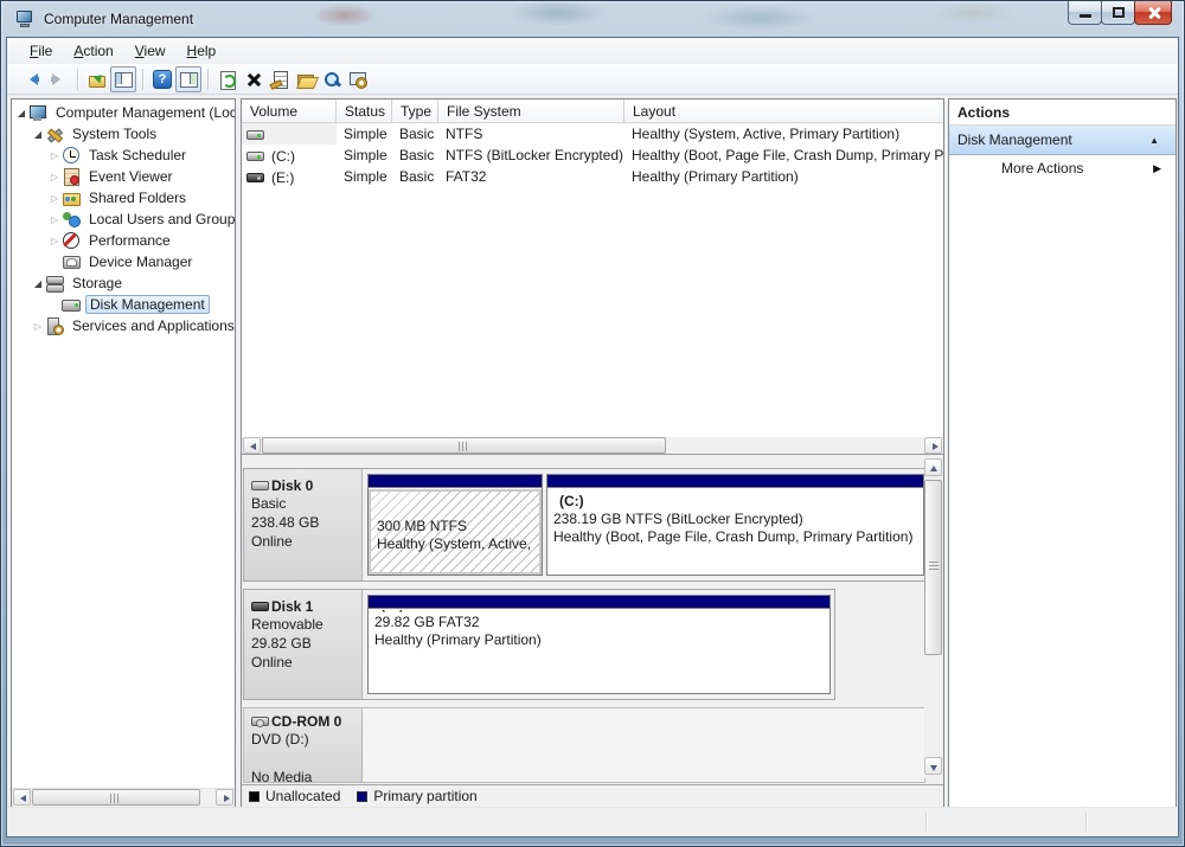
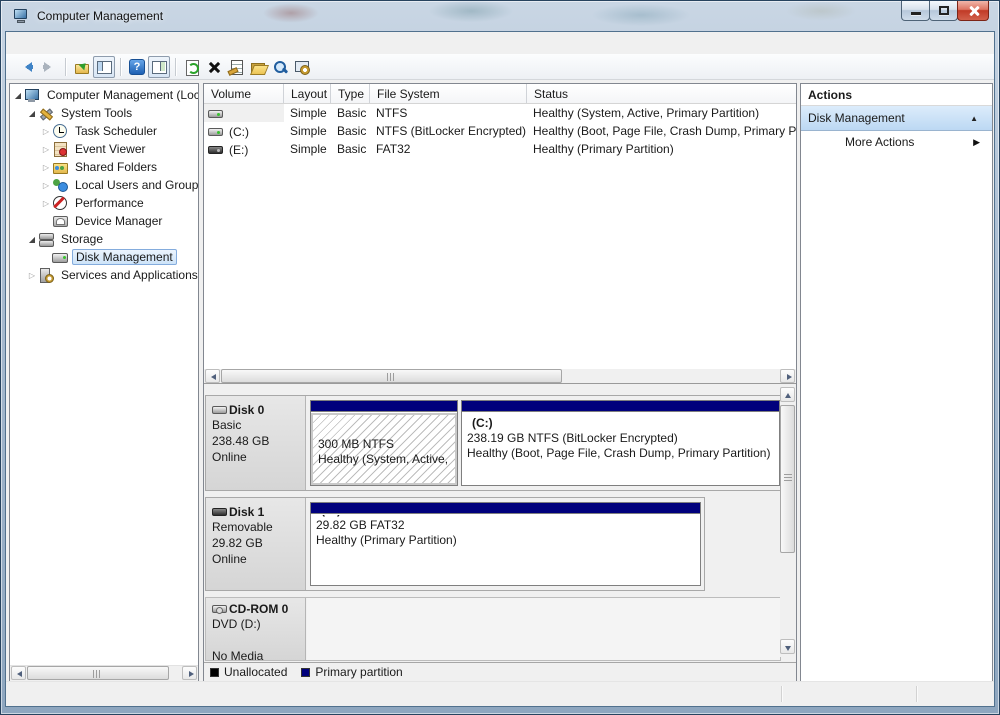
  Computer Management
- File
- Action
- View
- Help
  ◢
  Computer Management (Loc
  ◢
  System Tools
  ▷
  Task Scheduler
  ▷
  Event Viewer
  ▷
  Shared Folders
  ▷
  Local Users and Group
  ▷
  Performance
  Device Manager
  ◢
  Storage
  Disk Management
  ▷
  Services and Applications
  Volume
- Status
+ Layout
  Type
  File System
- Layout
+ Status
  Simple
  Basic
  NTFS
  Healthy (System, Active, Primary Partition)
  (C:)
  Simple
  Basic
  NTFS (BitLocker Encrypted)
  Healthy (Boot, Page File, Crash Dump, Primary P
  (E:)
  Simple
  Basic
  FAT32
  Healthy (Primary Partition)
  Disk 0
  Basic
  238.48 GB
  Online
  300 MB NTFS
  Healthy (System, Active,
  (C:)
  238.19 GB NTFS (BitLocker Encrypted)
  Healthy (Boot, Page File, Crash Dump, Primary Partition)
  Disk 1
  Removable
  29.82 GB
  Online
  29.82 GB FAT32
  Healthy (Primary Partition)
  CD-ROM 0
  DVD (D:)
  No Media
  Unallocated
  Primary partition
  Actions
  Disk Management
  ▲
  More Actions
  ▶
